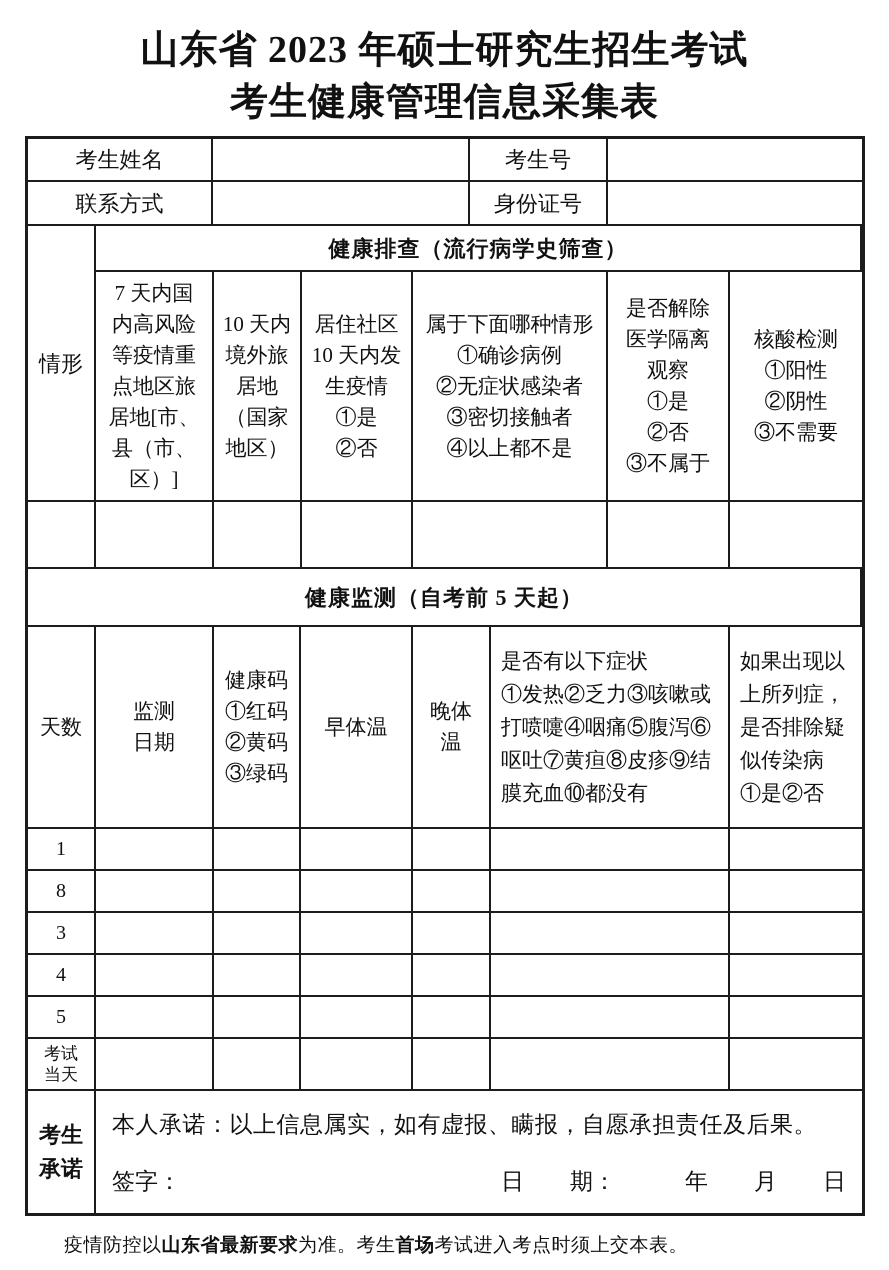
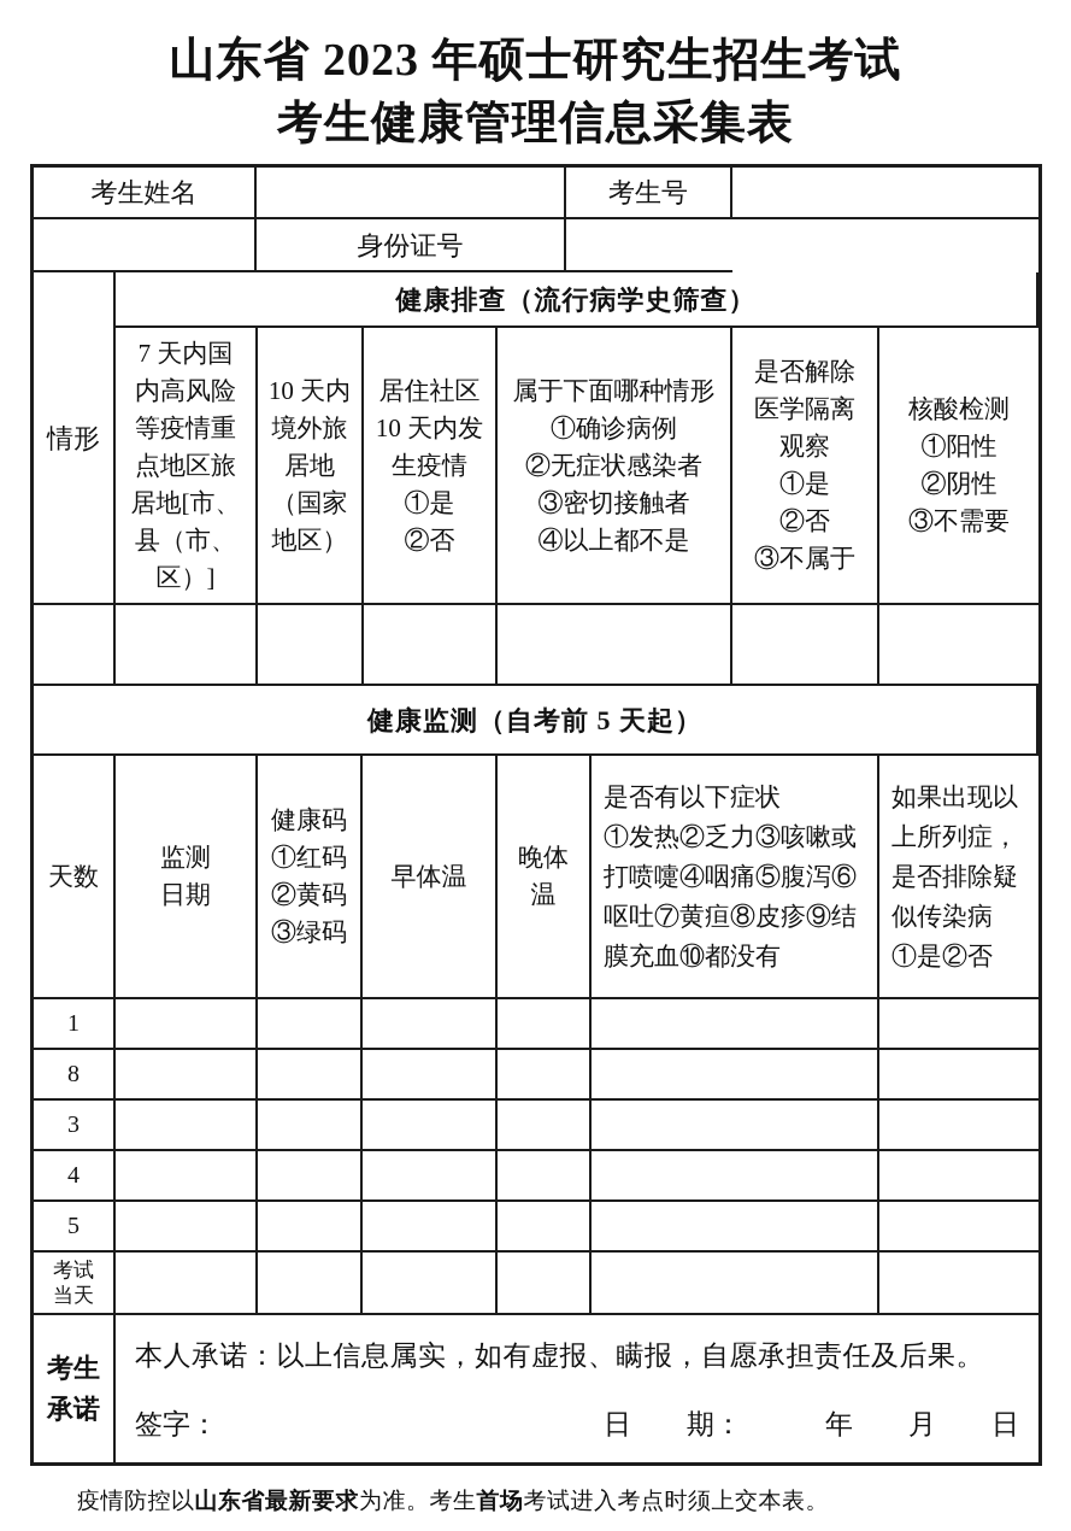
  山东省 2023 年硕士研究生招生考试
  考生健康管理信息采集表
  考生姓名
  考生号
- 联系方式
  身份证号
  情形
  健康排查（流行病学史筛查）
  7 天内国
  内高风险
  等疫情重
  点地区旅
  居地[市、
  县（市、
  区）]
  10 天内
  境外旅
  居地
  （国家
  地区）
  居住社区
  10 天内发
  生疫情
  ①是
  ②否
  属于下面哪种情形
  ①确诊病例
  ②无症状感染者
  ③密切接触者
  ④以上都不是
  是否解除
  医学隔离
  观察
  ①是
  ②否
  ③不属于
  核酸检测
  ①阳性
  ②阴性
  ③不需要
  健康监测（自考前 5 天起）
  天数
  监测
  日期
  健康码
  ①红码
  ②黄码
  ③绿码
  早体温
  晚体
  温
  是否有以下症状
  ①发热②乏力③咳嗽或
  打喷嚏④咽痛⑤腹泻⑥
  呕吐⑦黄疸⑧皮疹⑨结
  膜充血⑩都没有
  如果出现以
  上所列症，
  是否排除疑
  似传染病
  ①是②否
  1
  8
  3
  4
  5
  考试
  当天
  考生
  承诺
  本人承诺：以上信息属实，如有虚报、瞒报，自愿承担责任及后果。
  签字：
  日 期： 年 月 日
  疫情防控以山东省最新要求为准。考生首场考试进入考点时须上交本表。
